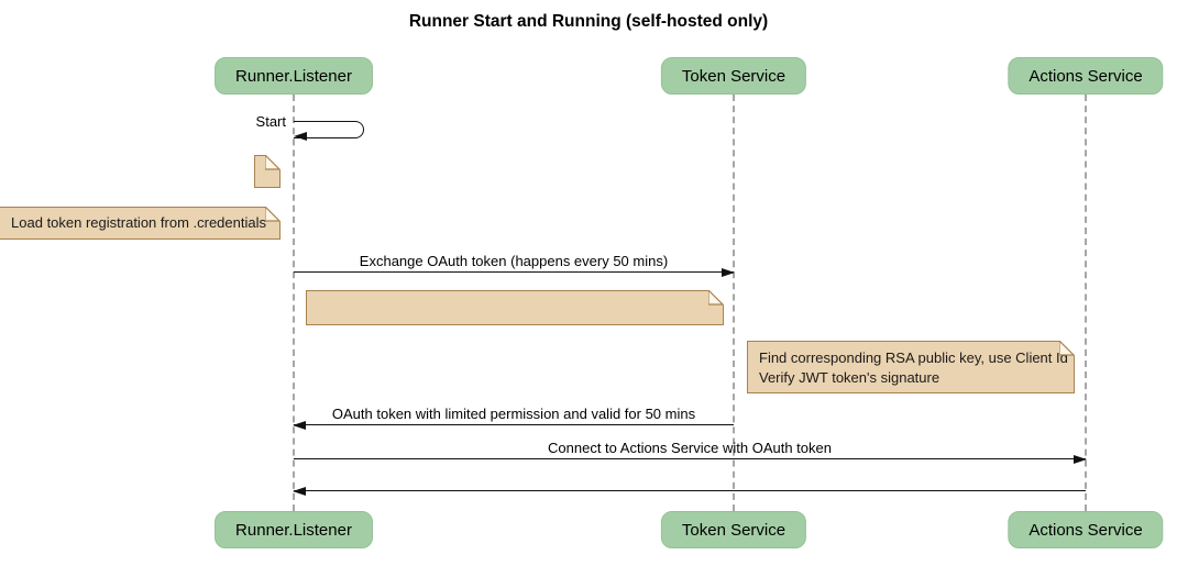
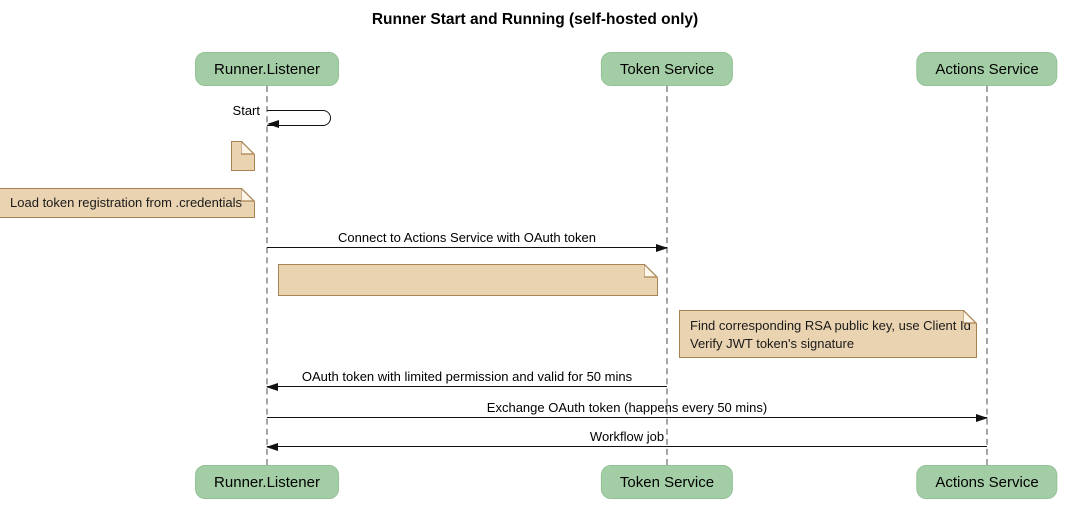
  Runner Start and Running (self-hosted only)
  Runner.Listener
  Token Service
  Actions Service
  Start
  Load token registration from .credentials
- Exchange OAuth token (happens every 50 mins)
+ Connect to Actions Service with OAuth token
  Find corresponding RSA public key, use Client Id
  Verify JWT token's signature
  OAuth token with limited permission and valid for 50 mins
- Connect to Actions Service with OAuth token
+ Exchange OAuth token (happens every 50 mins)
+ Workflow job
  Runner.Listener
  Token Service
  Actions Service
